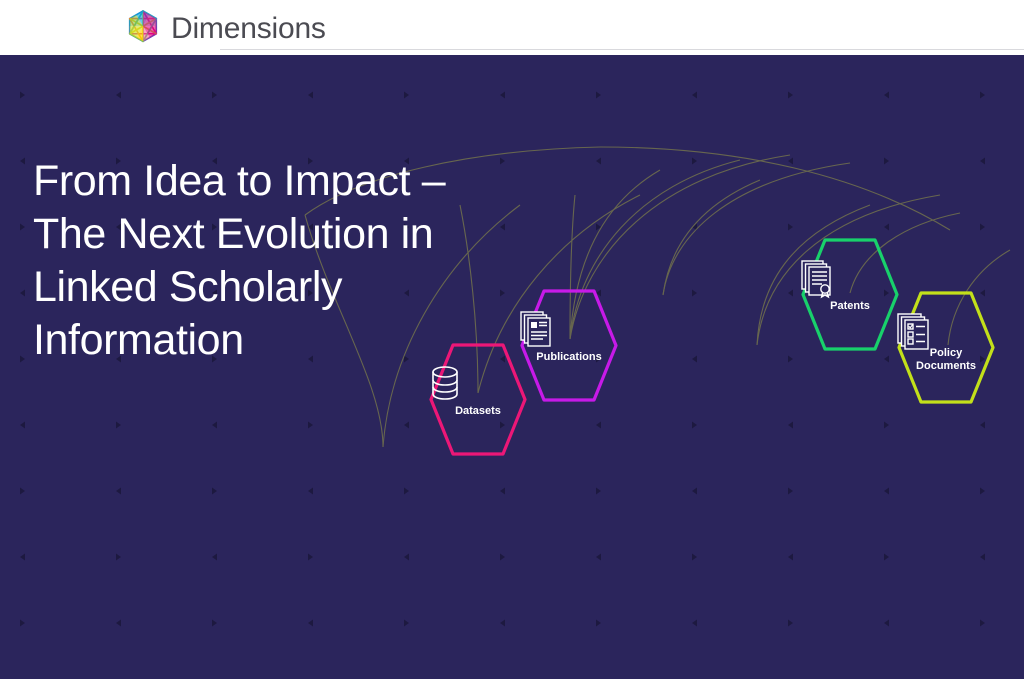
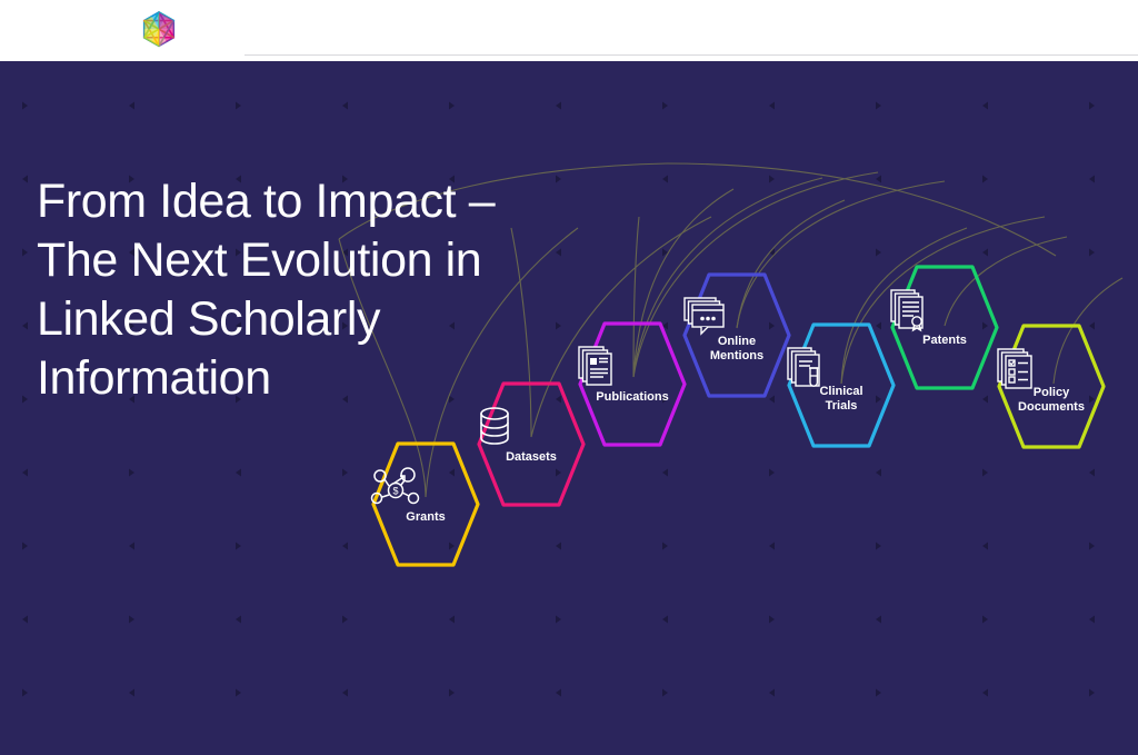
- Dimensions
  From Idea to Impact –
  The Next Evolution in
  Linked Scholarly
  Information
+ $
+ Grants
  Datasets
  Publications
+ Online
+ Mentions
+ Clinical
+ Trials
  Patents
  Policy
  Documents
